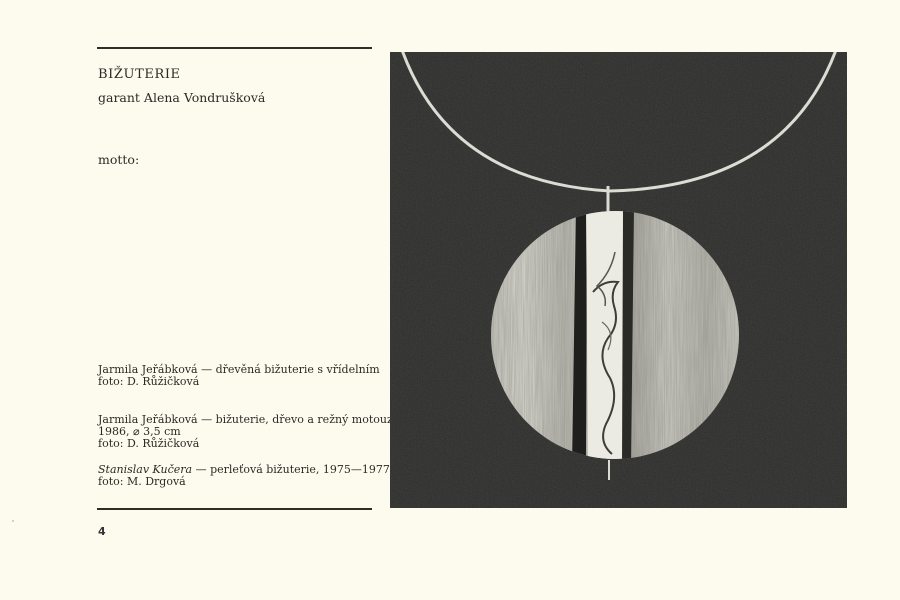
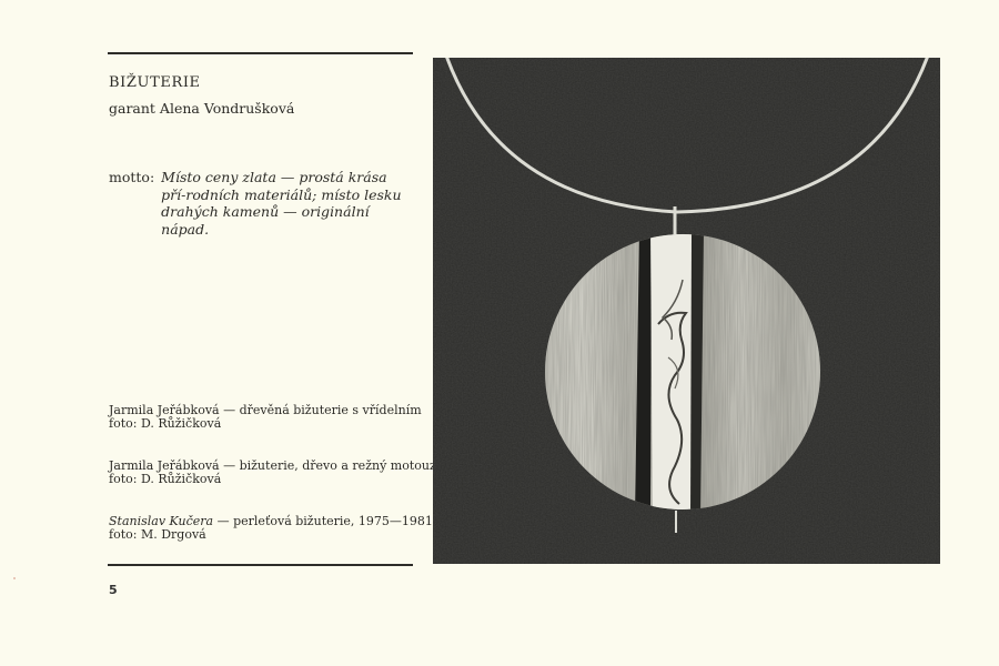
  BIŽUTERIE
  garant Alena Vondrušková
  motto:
+ Místo ceny zlata — prostá krása pří-rodních materiálů; místo lesku drahých kamenů — originální nápad.
  Jarmila Jeřábková — dřevěná bižuterie s vřídelním
  foto: D. Růžičková
  Jarmila Jeřábková — bižuterie, dřevo a režný motou
- 1986, ⌀ 3,5 cm
  foto: D. Růžičková
- Stanislav Kučera — perleťová bižuterie, 1975—1977
+ Stanislav Kučera — perleťová bižuterie, 1975—1981
  foto: M. Drgová
- 4
+ 5
